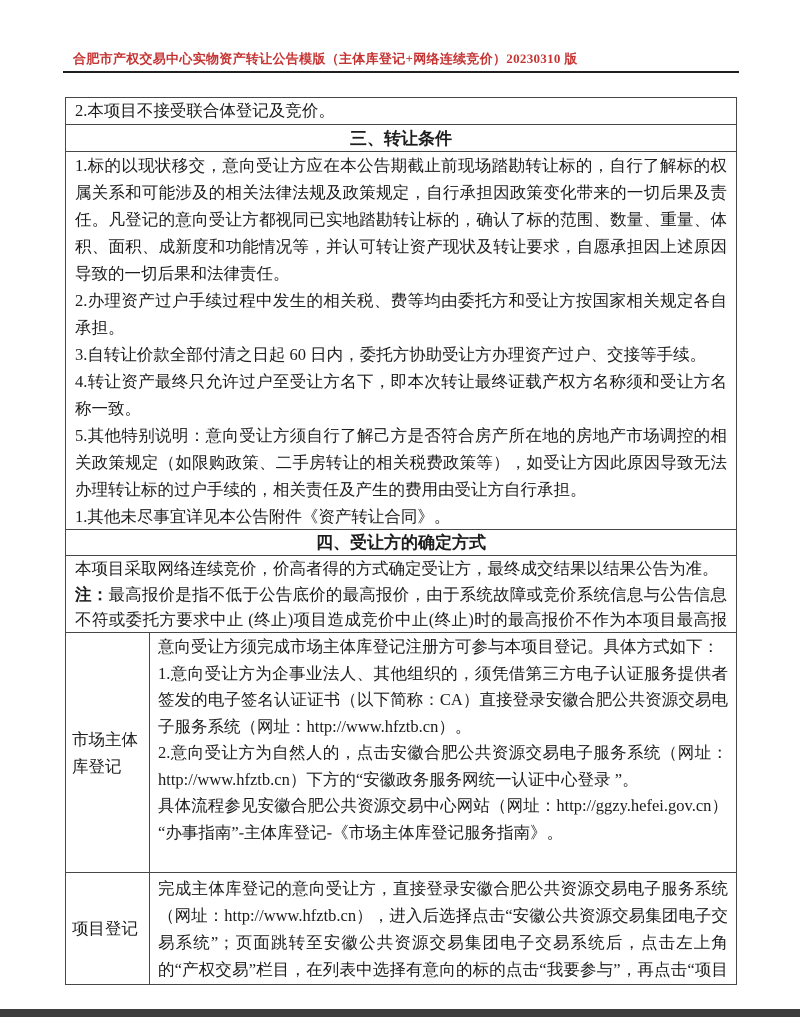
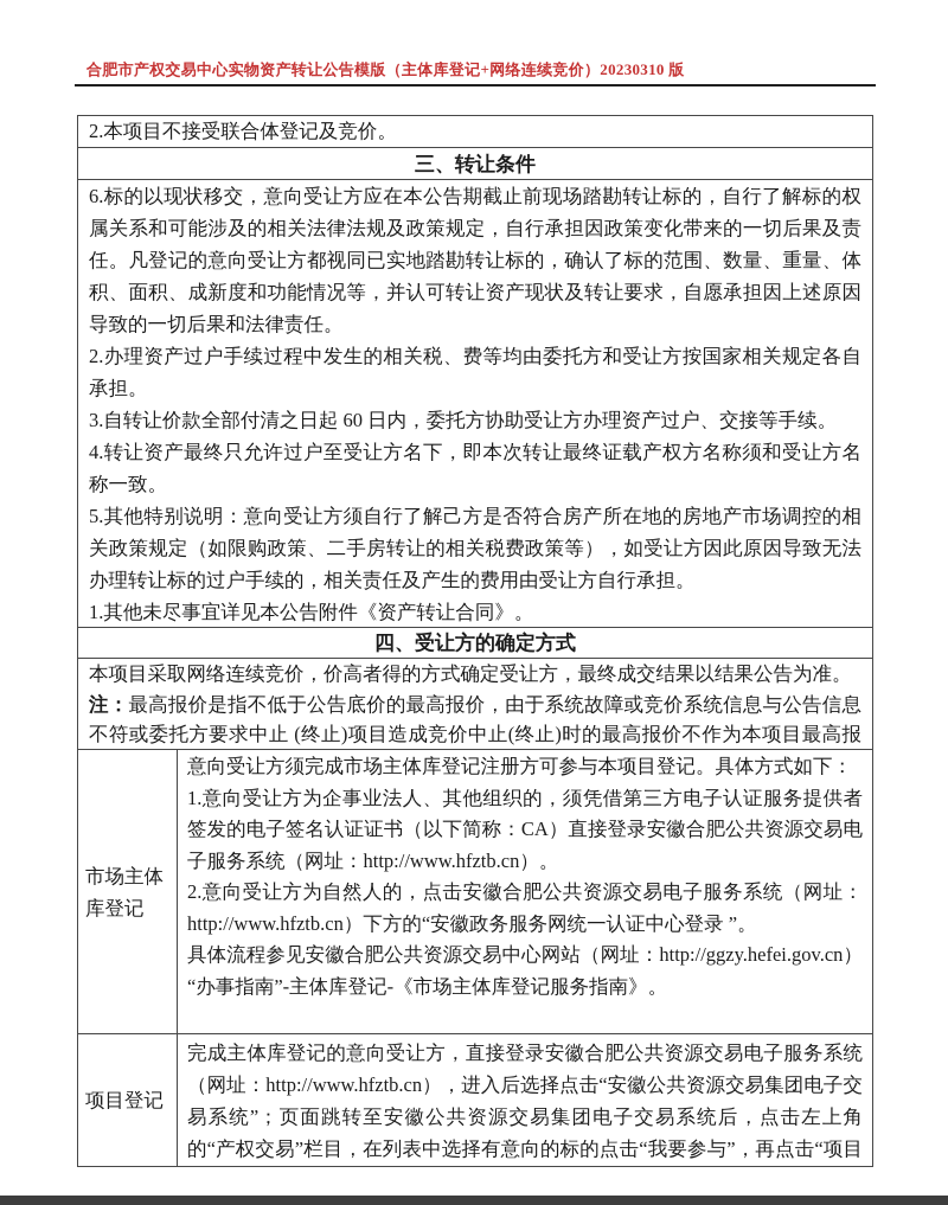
  合肥市产权交易中心实物资产转让公告模版（主体库登记+网络连续竞价）20230310 版
  2.本项目不接受联合体登记及竞价。
  三、转让条件
- 1.标的以现状移交，意向受让方应在本公告期截止前现场踏勘转让标的，自行了解标的权属关系和可能涉及的相关法律法规及政策规定，自行承担因政策变化带来的一切后果及责任。凡登记的意向受让方都视同已实地踏勘转让标的，确认了标的范围、数量、重量、体积、面积、成新度和功能情况等，并认可转让资产现状及转让要求，自愿承担因上述原因导致的一切后果和法律责任。
+ 6.标的以现状移交，意向受让方应在本公告期截止前现场踏勘转让标的，自行了解标的权属关系和可能涉及的相关法律法规及政策规定，自行承担因政策变化带来的一切后果及责任。凡登记的意向受让方都视同已实地踏勘转让标的，确认了标的范围、数量、重量、体积、面积、成新度和功能情况等，并认可转让资产现状及转让要求，自愿承担因上述原因导致的一切后果和法律责任。
  2.办理资产过户手续过程中发生的相关税、费等均由委托方和受让方按国家相关规定各自承担。
  3.自转让价款全部付清之日起 60 日内，委托方协助受让方办理资产过户、交接等手续。
  4.转让资产最终只允许过户至受让方名下，即本次转让最终证载产权方名称须和受让方名称一致。
  5.其他特别说明：意向受让方须自行了解己方是否符合房产所在地的房地产市场调控的相关政策规定（如限购政策、二手房转让的相关税费政策等），如受让方因此原因导致无法办理转让标的过户手续的，相关责任及产生的费用由受让方自行承担。
  1.其他未尽事宜详见本公告附件《资产转让合同》。
  四、受让方的确定方式
  本项目采取网络连续竞价，价高者得的方式确定受让方，最终成交结果以结果公告为准。
  注：最高报价是指不低于公告底价的最高报价，由于系统故障或竞价系统信息与公告信息不符或委托方要求中止 (终止)项目造成竞价中止(终止)时的最高报价不作为本项目最高报
  市场主体库登记
  意向受让方须完成市场主体库登记注册方可参与本项目登记。具体方式如下：
  1.意向受让方为企事业法人、其他组织的，须凭借第三方电子认证服务提供者签发的电子签名认证证书（以下简称：CA）直接登录安徽合肥公共资源交易电子服务系统（网址：http://www.hfztb.cn）。
  2.意向受让方为自然人的，点击安徽合肥公共资源交易电子服务系统（网址：http://www.hfztb.cn）下方的“安徽政务服务网统一认证中心登录 ”。
  具体流程参见安徽合肥公共资源交易中心网站（网址：http://ggzy.hefei.gov.cn） “办事指南”-主体库登记-《市场主体库登记服务指南》。
  项目登记
  完成主体库登记的意向受让方，直接登录安徽合肥公共资源交易电子服务系统（网址：http://www.hfztb.cn），进入后选择点击“安徽公共资源交易集团电子交易系统”；页面跳转至安徽公共资源交易集团电子交易系统后，点击左上角的“产权交易”栏目，在列表中选择有意向的标的点击“我要参与”，再点击“项目
